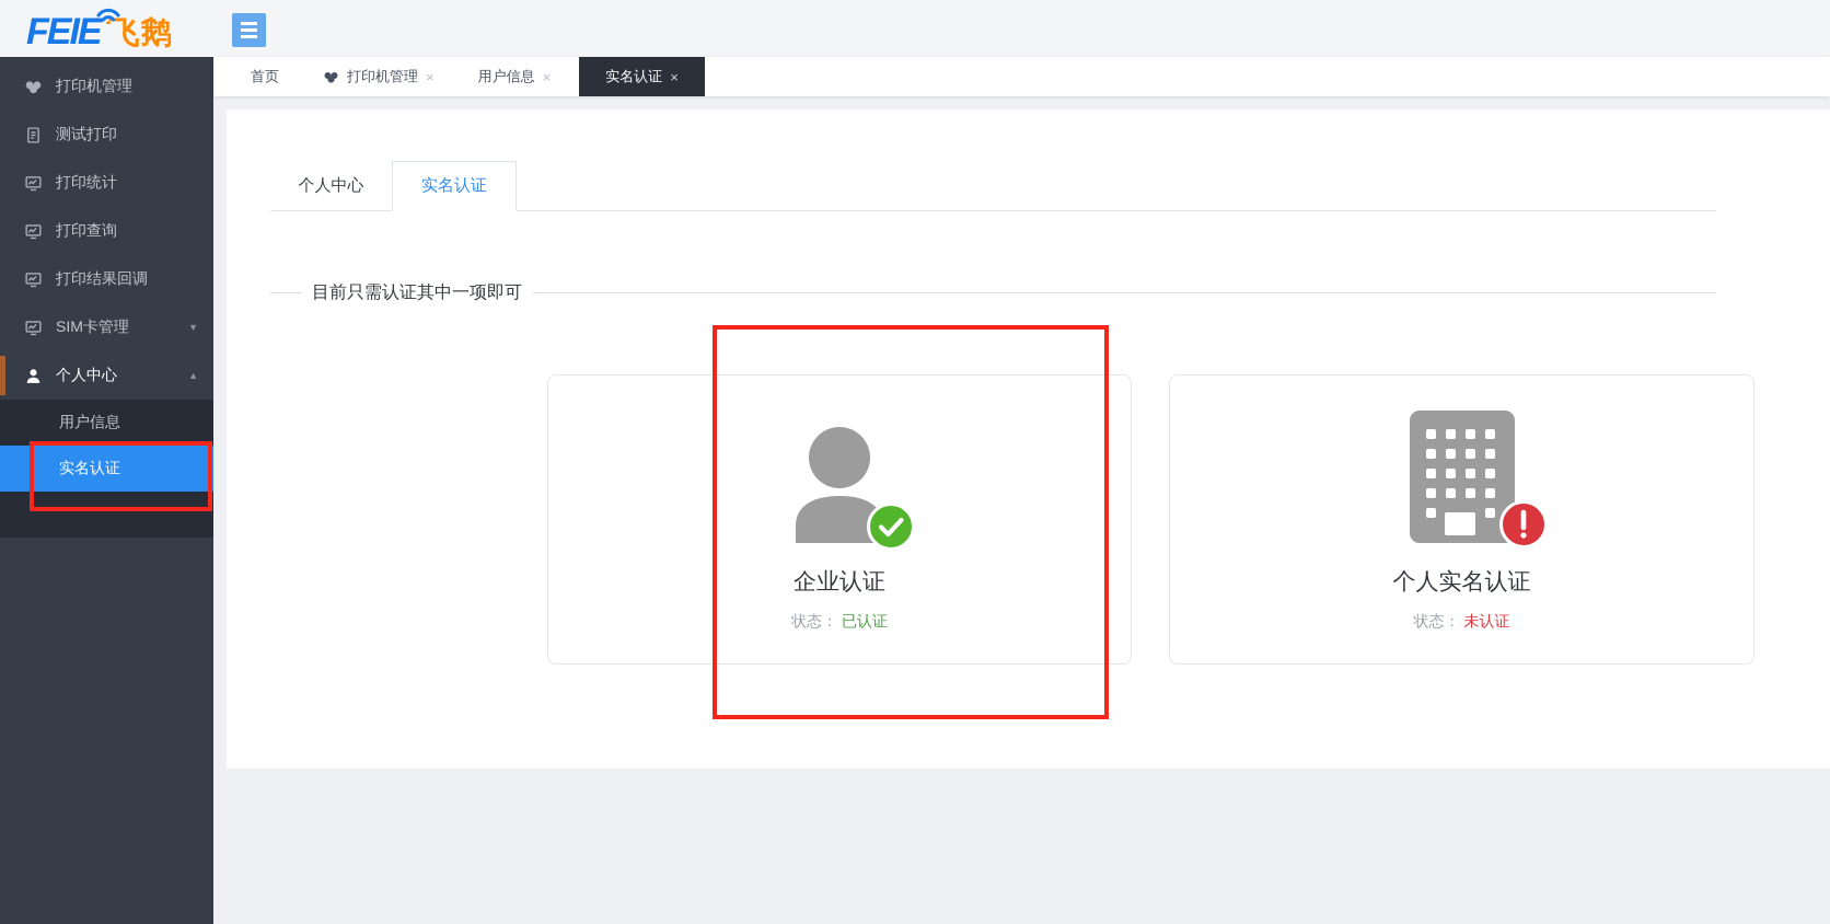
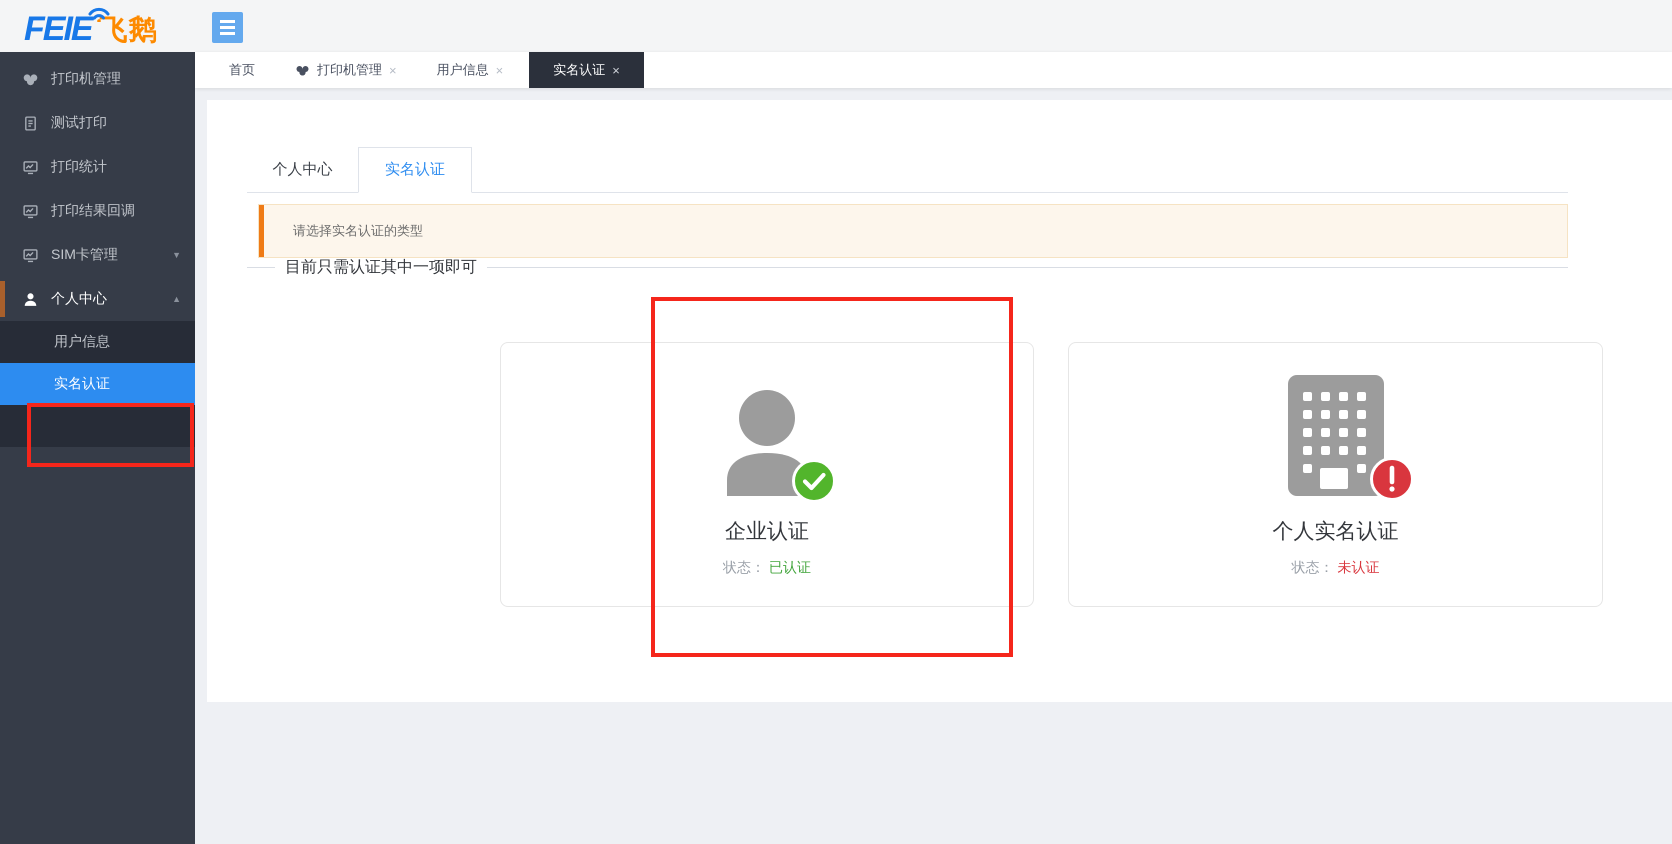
  FEIE
  飞鹅
  打印机管理
  测试打印
  打印统计
- 打印查询
  打印结果回调
  SIM卡管理
  ▼
  个人中心
  ▲
  用户信息
  实名认证
  首页
  打印机管理
  ×
  用户信息
  ×
  实名认证
  ×
  个人中心
  实名认证
+ 请选择实名认证的类型
  目前只需认证其中一项即可
  企业认证
  状态： 已认证
  个人实名认证
  状态： 未认证
